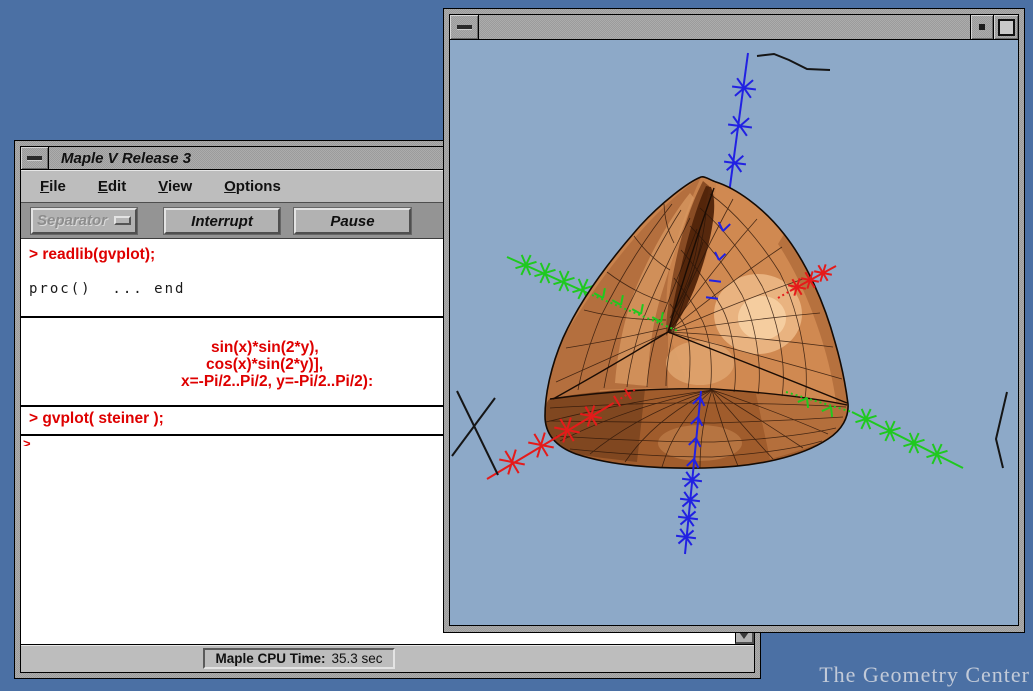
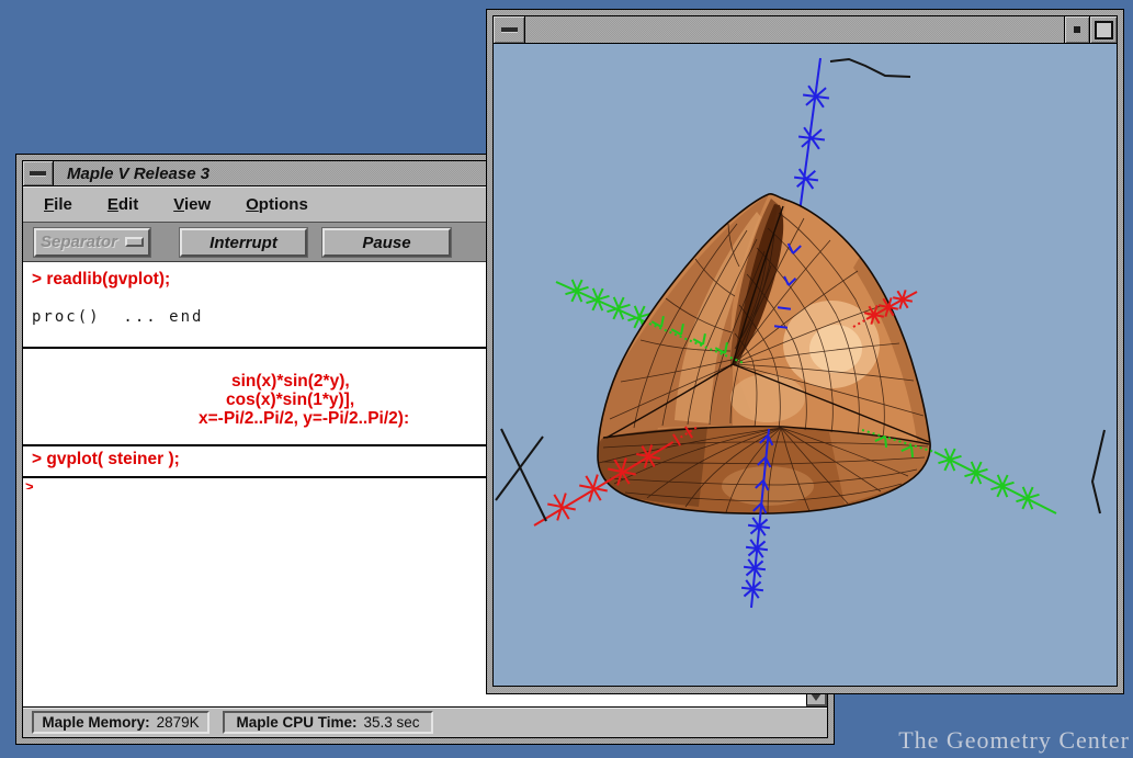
  Maple V Release 3
  File
  Edit
  View
  Options
  Separator
  Interrupt
  Pause
  > readlib(gvplot);
  proc() ... end
  sin(x)*sin(2*y),
- cos(x)*sin(2*y)],
+ cos(x)*sin(1*y)],
  x=-Pi/2..Pi/2, y=-Pi/2..Pi/2):
  > gvplot( steiner );
  >
+ Maple Memory:
+ 2879K
  Maple CPU Time:
  35.3 sec
  The Geometry Center
